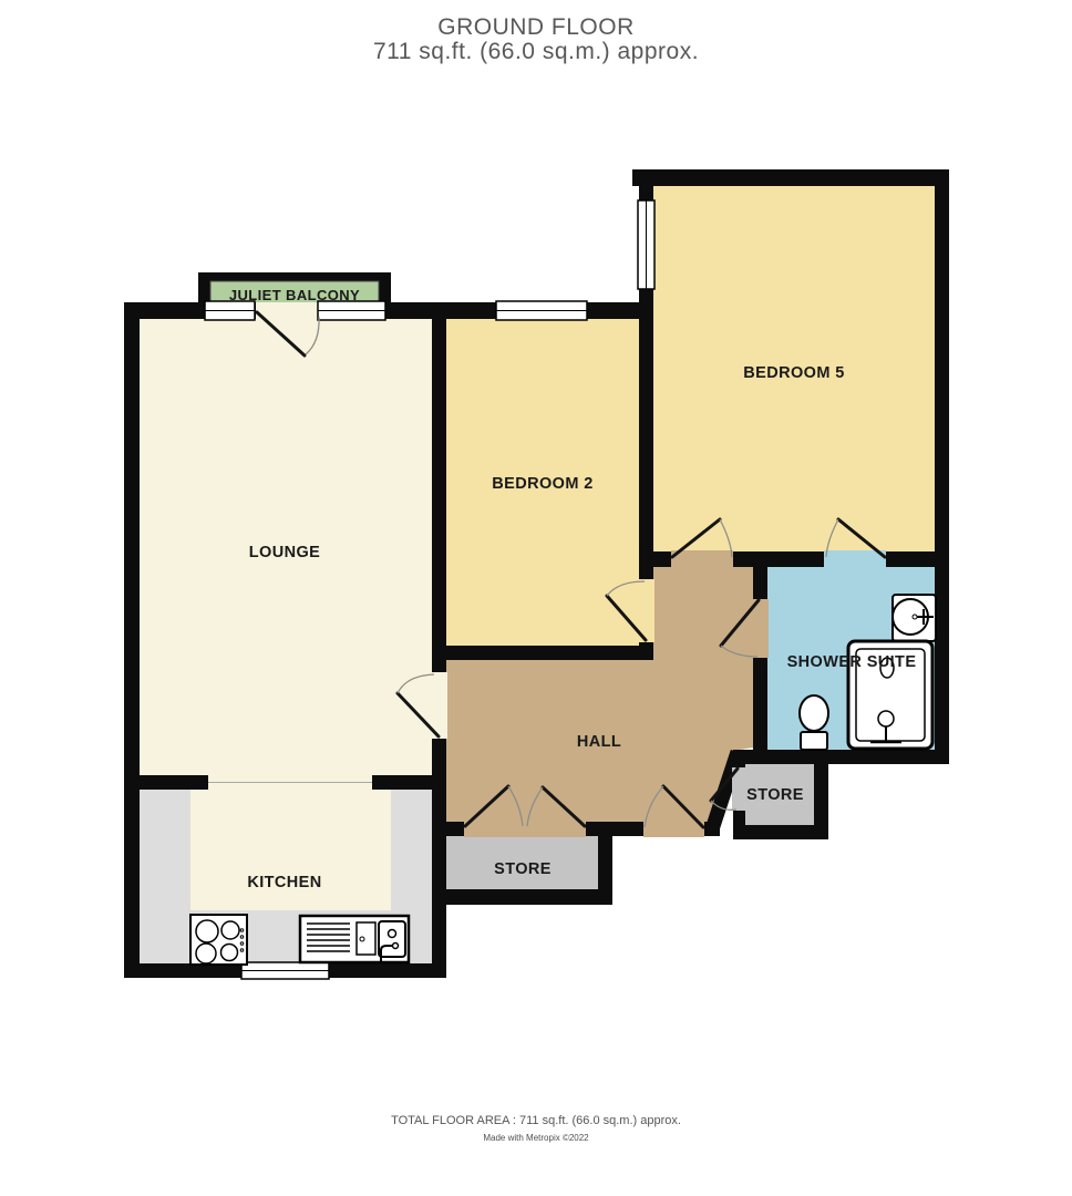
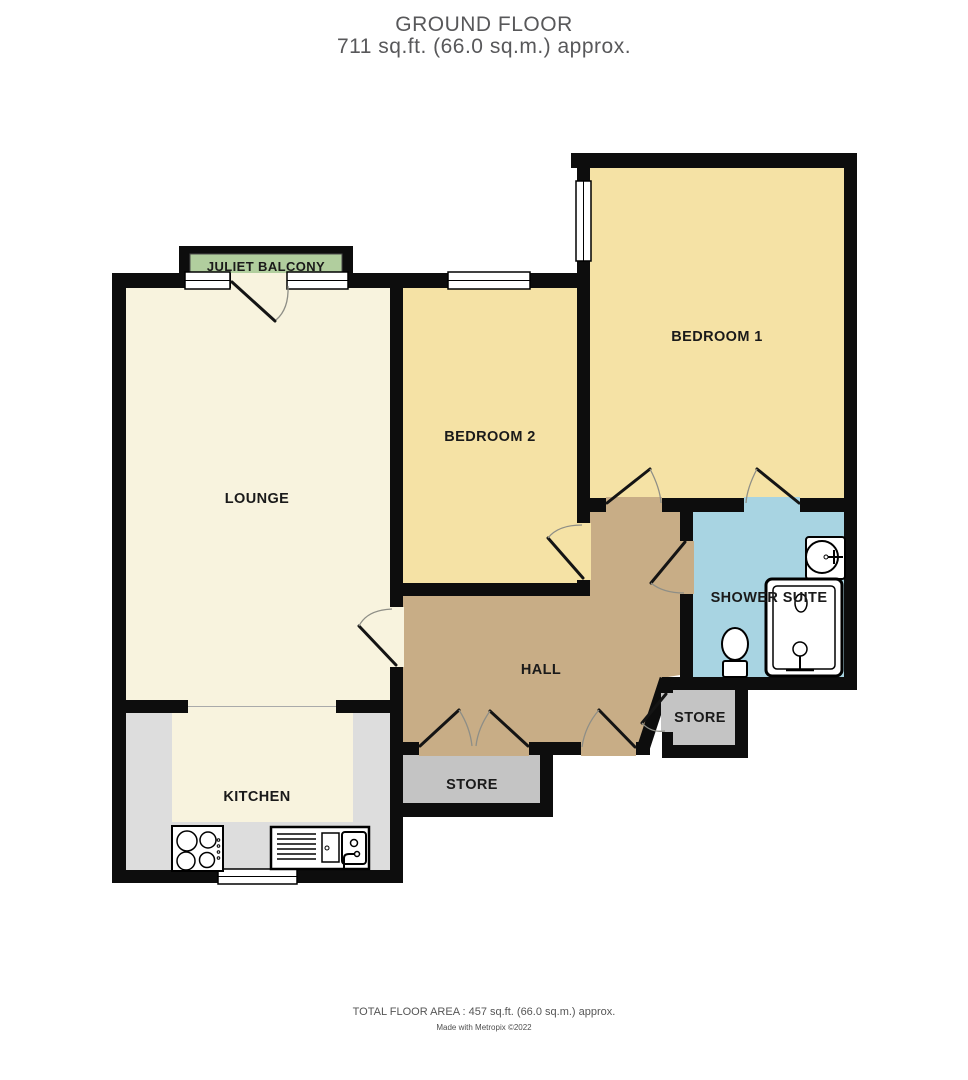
  GROUND FLOOR
  711 sq.ft. (66.0 sq.m.) approx.
  JULIET BALCONY
  LOUNGE
  BEDROOM 2
- BEDROOM 5
+ BEDROOM 1
  SHOWER SUITE
  HALL
  KITCHEN
  STORE
  STORE
- TOTAL FLOOR AREA : 711 sq.ft. (66.0 sq.m.) approx.
+ TOTAL FLOOR AREA : 457 sq.ft. (66.0 sq.m.) approx.
  Made with Metropix ©2022
